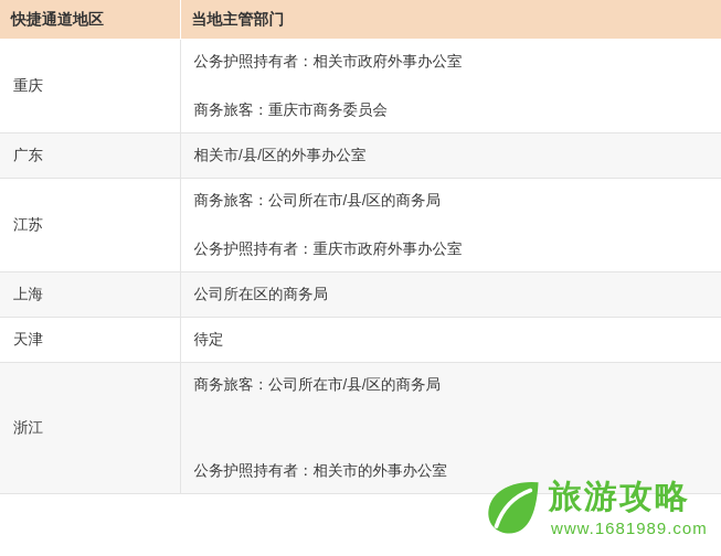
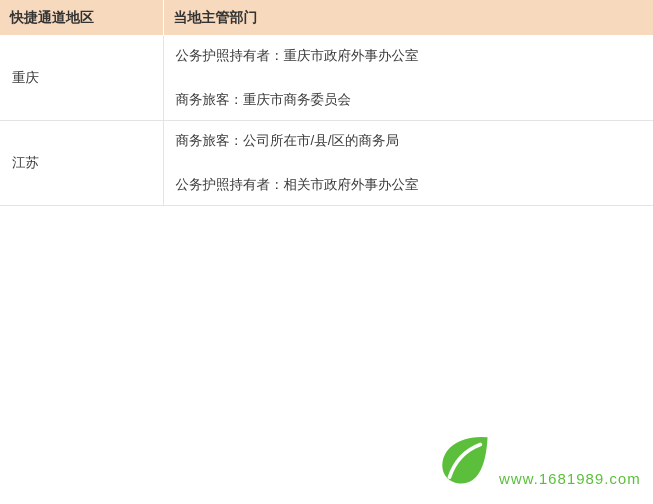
  快捷通道地区	当地主管部门
- 重庆	公务护照持有者：相关市政府外事办公室 商务旅客：重庆市商务委员会
+ 重庆	公务护照持有者：重庆市政府外事办公室 商务旅客：重庆市商务委员会
- 广东	相关市/县/区的外事办公室
- 江苏	商务旅客：公司所在市/县/区的商务局 公务护照持有者：重庆市政府外事办公室
+ 江苏	商务旅客：公司所在市/县/区的商务局 公务护照持有者：相关市政府外事办公室
- 上海	公司所在区的商务局
- 天津	待定
- 浙江	商务旅客：公司所在市/县/区的商务局 公务护照持有者：相关市的外事办公室
- 旅游攻略
  www.1681989.com
